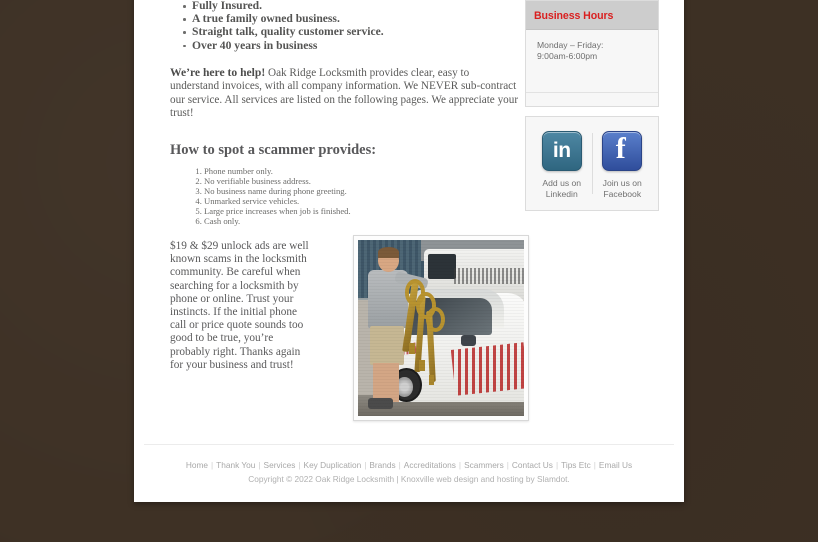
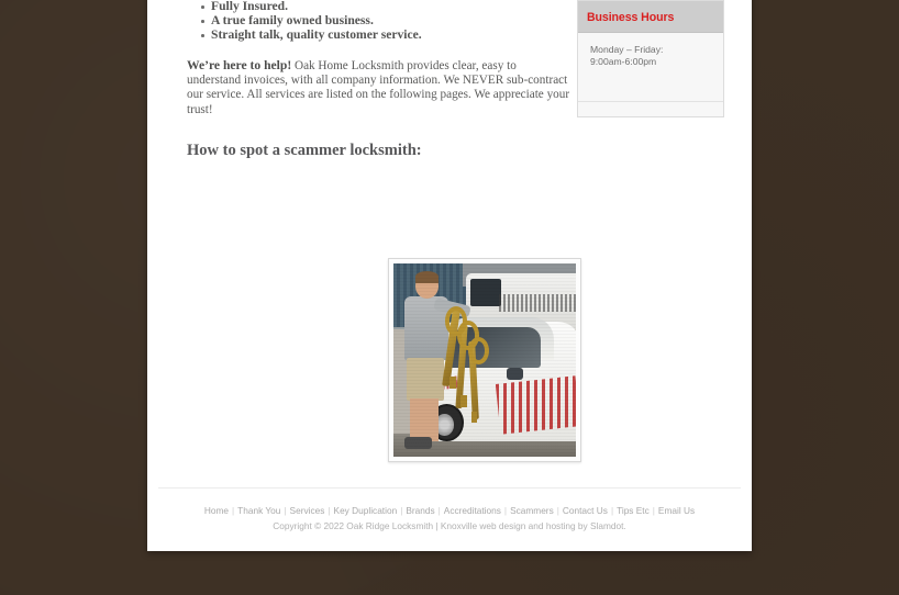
  Fully Insured.
  A true family owned business.
  Straight talk, quality customer service.
- Over 40 years in business
- We’re here to help! Oak Ridge Locksmith provides clear, easy to understand invoices, with all company information. We NEVER sub-contract our service. All services are listed on the following pages. We appreciate your trust!
+ We’re here to help! Oak Home Locksmith provides clear, easy to understand invoices, with all company information. We NEVER sub-contract our service. All services are listed on the following pages. We appreciate your trust!
- How to spot a scammer provides:
+ How to spot a scammer locksmith:
- Phone number only.
- No verifiable business address.
- No business name during phone greeting.
- Unmarked service vehicles.
- Large price increases when job is finished.
- Cash only.
- $19 & $29 unlock ads are well known scams in the locksmith community. Be careful when searching for a locksmith by phone or online. Trust your instincts. If the initial phone call or price quote sounds too good to be true, you’re probably right. Thanks again for your business and trust!
  Business Hours
  Monday – Friday:
  9:00am-6:00pm
- in
- Add us on
- Linkedin
- f
- Join us on
- Facebook
  Home Thank You | Services | Key Duplication | Brands | Accreditations Scammers | Contact Us Tips Etc | Email Us
  Copyright © 2022 Oak Ridge Locksmith | Knoxville web design and hosting by Slamdot.
